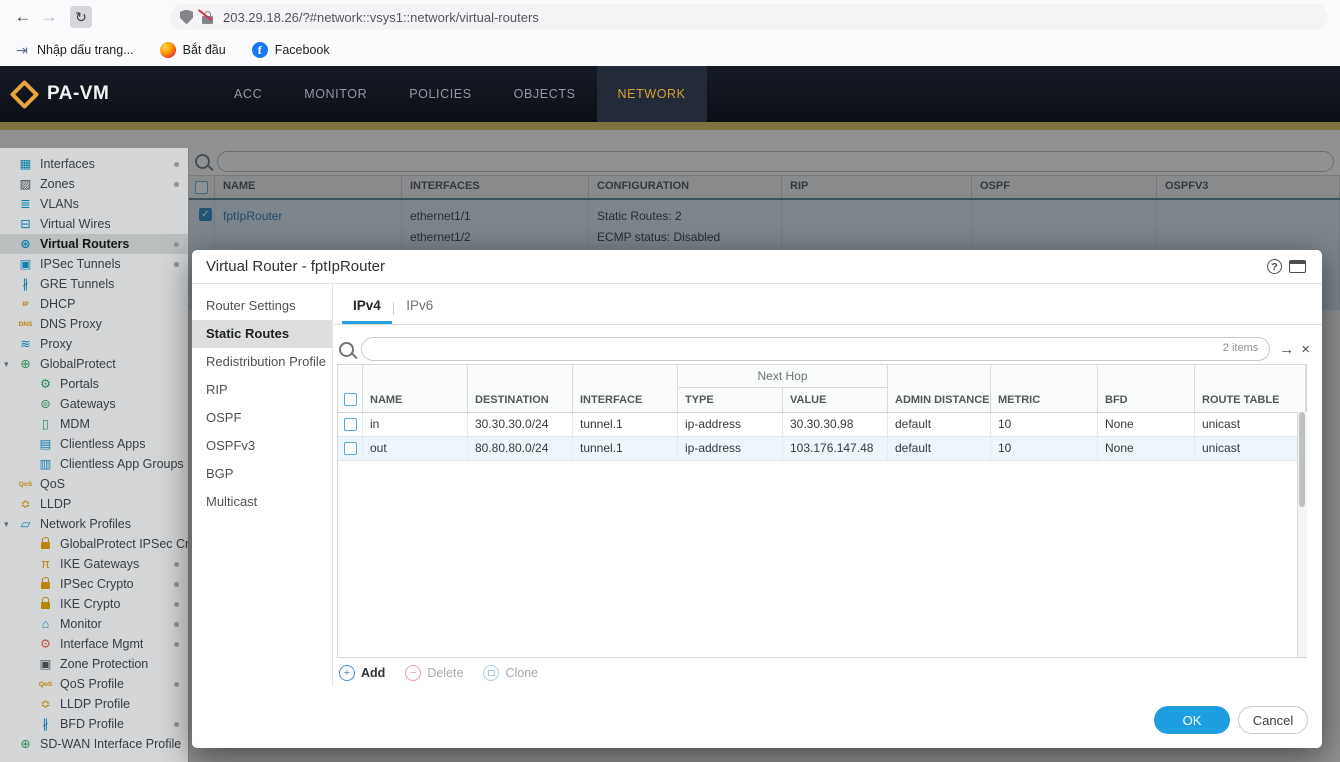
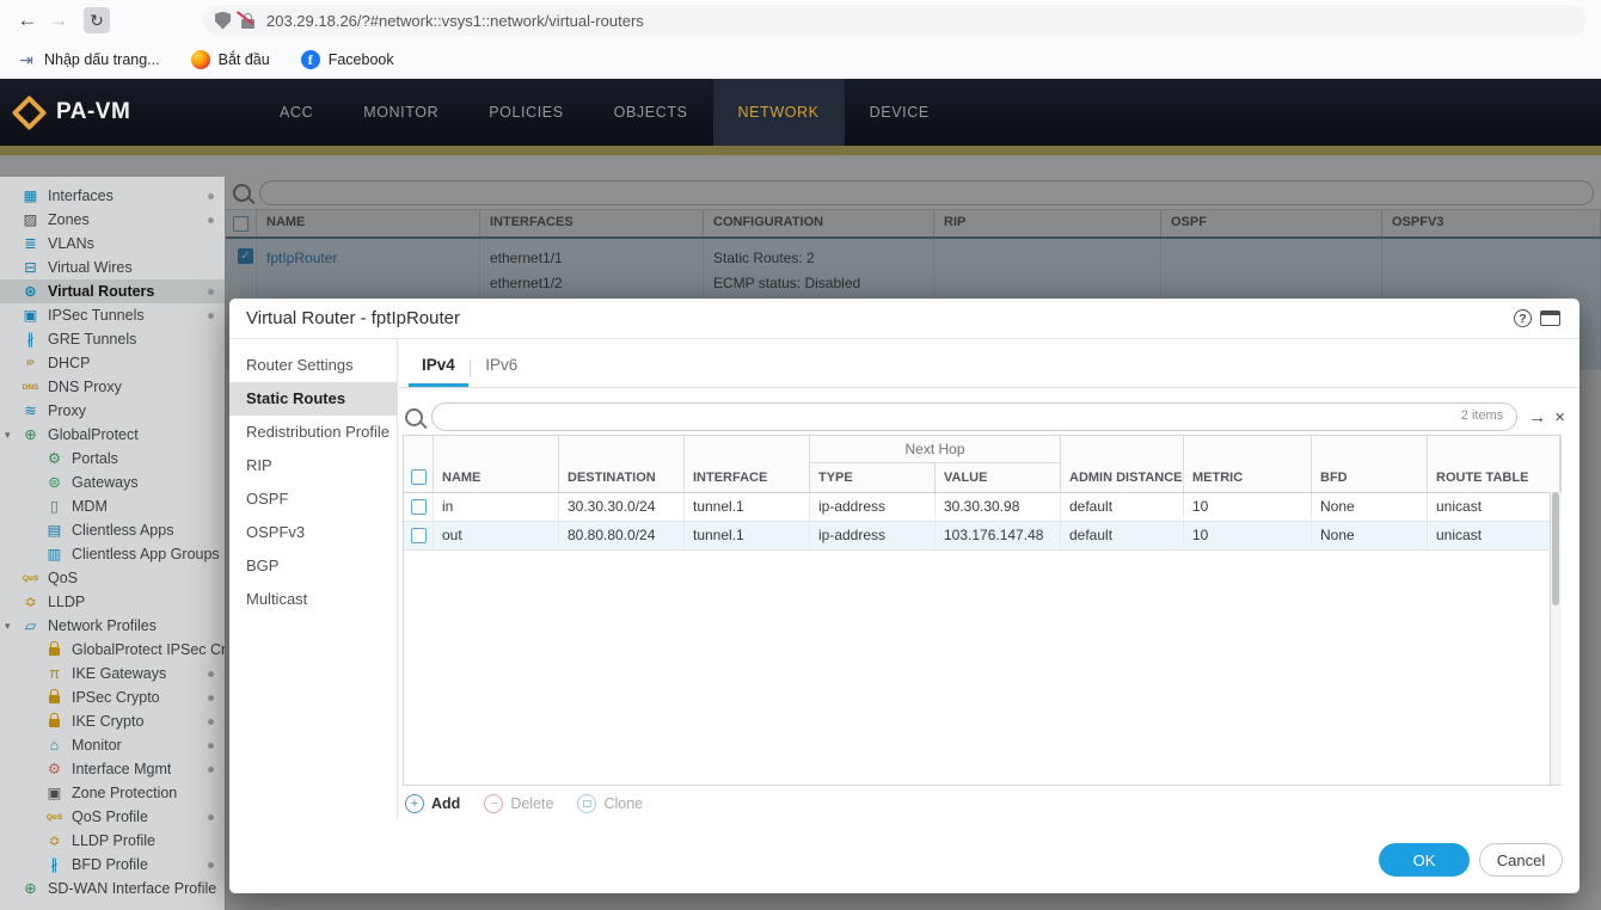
  ←
  →
  ↻
  203.29.18.26/?#network::vsys1::network/virtual-routers
  ⇥
  Nhập dấu trang...
  Bắt đầu
  f
  Facebook
  PA-VM
  ACC
  MONITOR
  POLICIES
  OBJECTS
  NETWORK
+ DEVICE
  ▦
  Interfaces
  ▨
  Zones
  ≣
  VLANs
  ⊟
  Virtual Wires
  ⊛
  Virtual Routers
  ▣
  IPSec Tunnels
  ∦
  GRE Tunnels
  DHCP
  DNS Proxy
  ≋
  Proxy
  ▾
  ⊕
  GlobalProtect
  ⚙
  Portals
  ⊜
  Gateways
  ▯
  MDM
  ▤
  Clientless Apps
  ▥
  Clientless App Groups
  QoS
  ≎
  LLDP
  ▾
  ▱
  Network Profiles
  GlobalProtect IPSec Cr
  π
  IKE Gateways
  IPSec Crypto
  IKE Crypto
  ⌂
  Monitor
  ⚙
  Interface Mgmt
  ▣
  Zone Protection
  QoS Profile
  ≎
  LLDP Profile
  ∦
  BFD Profile
  ⊕
  SD-WAN Interface Profile
  NAME
  INTERFACES
  CONFIGURATION
  RIP
  OSPF
  OSPFV3
  ✓
  fptIpRouter
  ethernet1/1
  ethernet1/2
  Static Routes: 2
  ECMP status: Disabled
  Virtual Router - fptIpRouter
  ?
  Router Settings
  Static Routes
  Redistribution Profile
  RIP
  OSPF
  OSPFv3
  BGP
  Multicast
  IPv4
  |
  IPv6
  2 items
  →
  ×
  NAME
  DESTINATION
  INTERFACE
  TYPE
  VALUE
  ADMIN DISTANCE
  METRIC
  BFD
  ROUTE TABLE
  Next Hop
  in
  30.30.30.0/24
  tunnel.1
  ip-address
  30.30.30.98
  default
  10
  None
  unicast
  out
  80.80.80.0/24
  tunnel.1
  ip-address
  103.176.147.48
  default
  10
  None
  unicast
  +
  Add
  −
  Delete
  Clone
  OK
  Cancel
